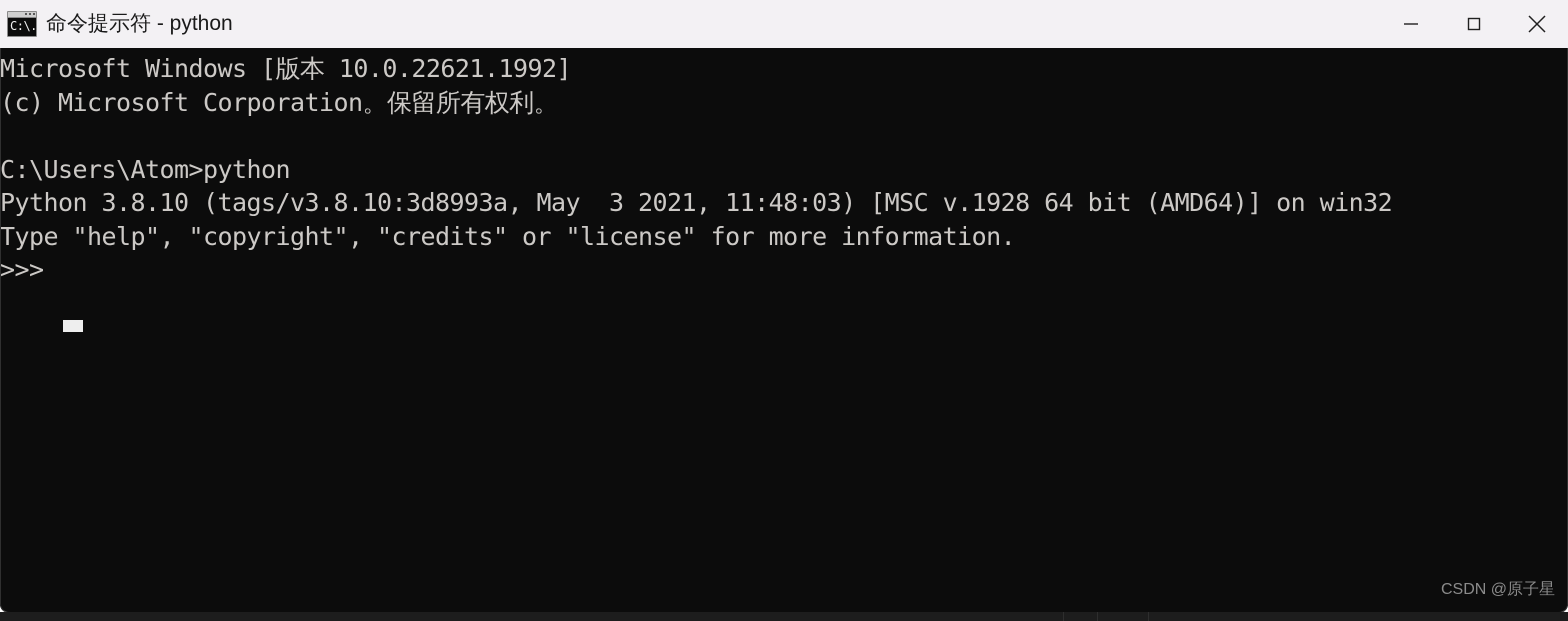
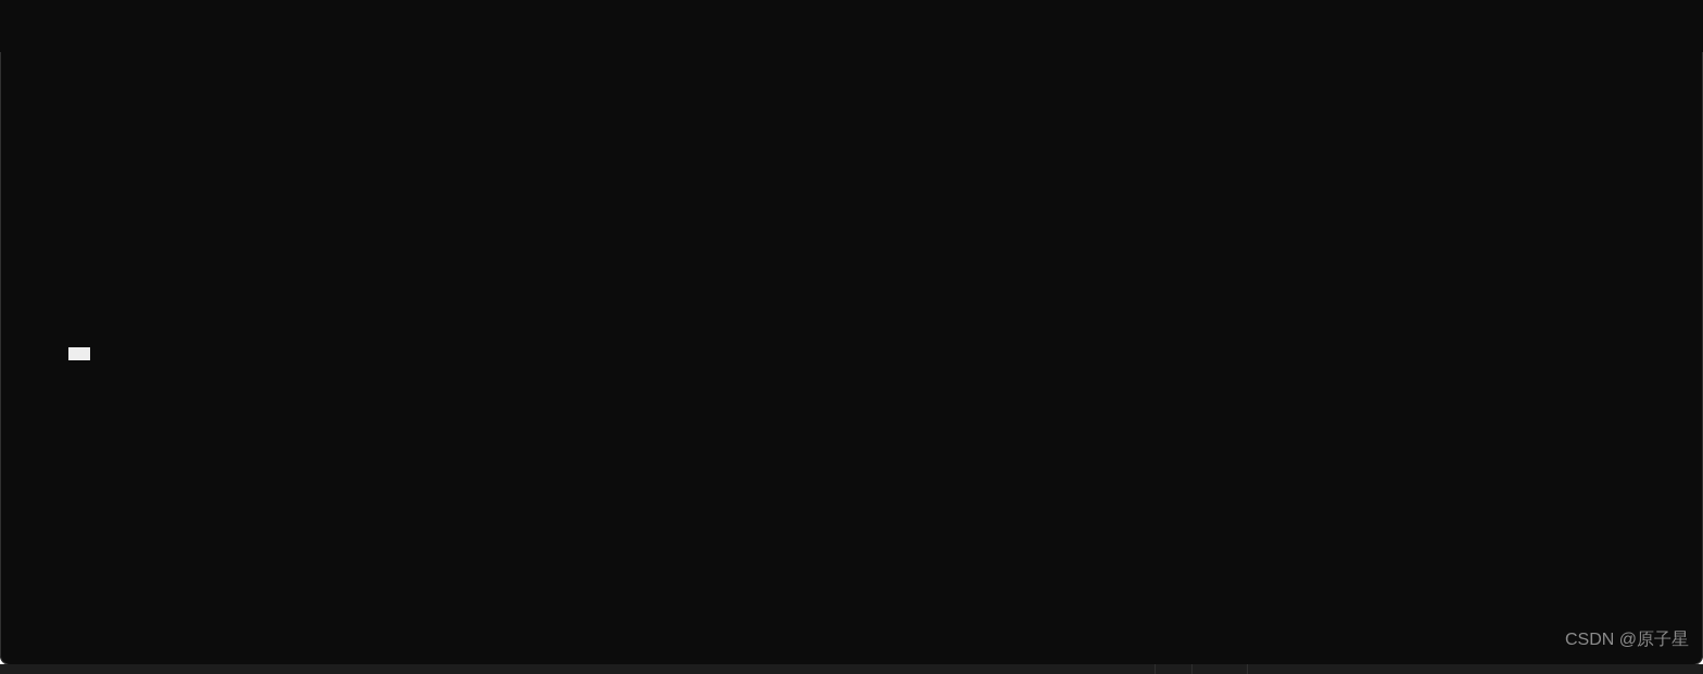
- C:\.
- 命令提示符 - python
- Microsoft Windows [版本 10.0.22621.1992]
- (c) Microsoft Corporation。保留所有权利。
- C:\Users\Atom>python
- Python 3.8.10 (tags/v3.8.10:3d8993a, May 3 2021, 11:48:03) [MSC v.1928 64 bit (AMD64)] on win32
- Type "help", "copyright", "credits" or "license" for more information.
- >>>
  CSDN @原子星
